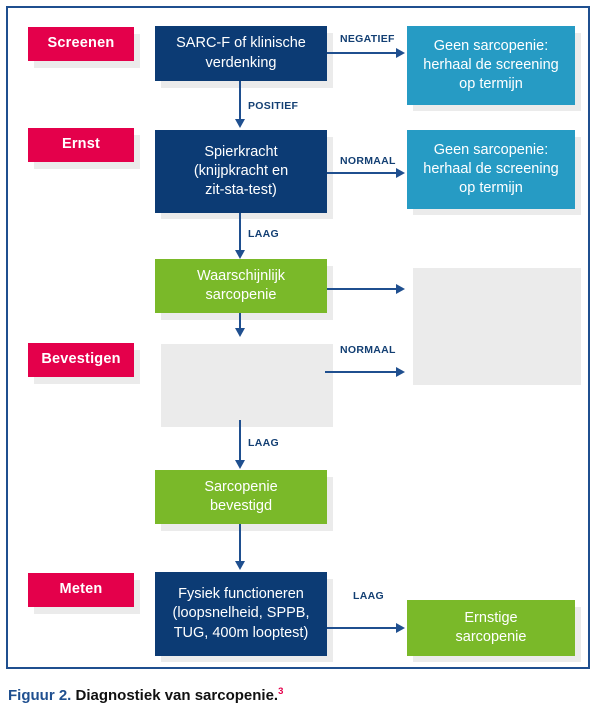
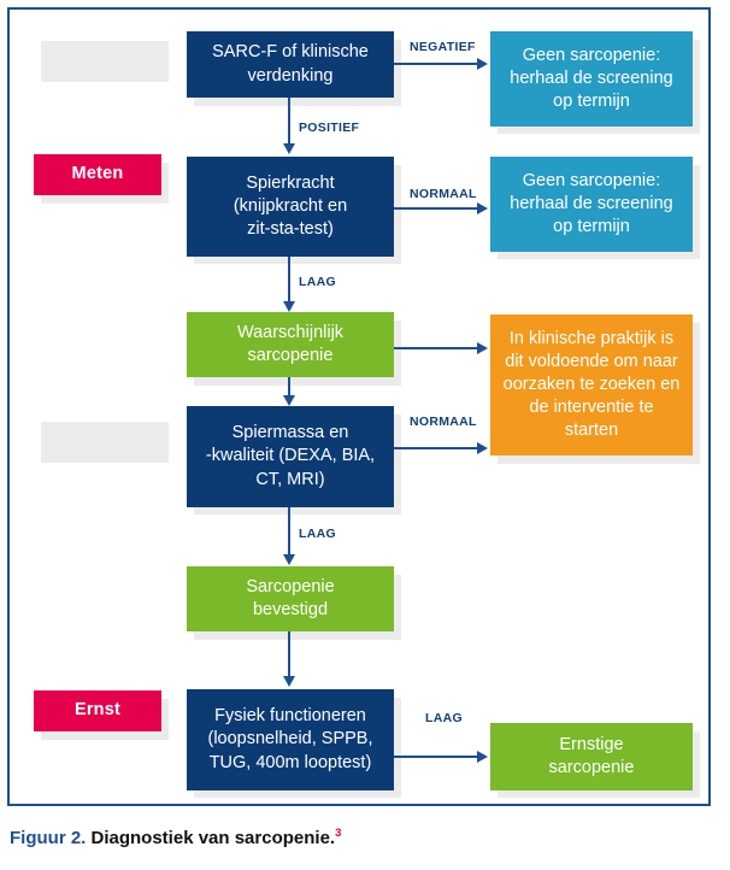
  NEGATIEF
  POSITIEF
  NORMAAL
  LAAG
  NORMAAL
  LAAG
  LAAG
- Screenen
- Ernst
+ Meten
- Bevestigen
- Meten
+ Ernst
  SARC-F of klinische
  verdenking
  Geen sarcopenie:
  herhaal de screening
  op termijn
  Spierkracht
  (knijpkracht en
  zit-sta-test)
  Geen sarcopenie:
  herhaal de screening
  op termijn
  Waarschijnlijk
  sarcopenie
+ In klinische praktijk is
+ dit voldoende om naar
+ oorzaken te zoeken en
+ de interventie te
+ starten
+ Spiermassa en
+ -kwaliteit (DEXA, BIA,
+ CT, MRI)
  Sarcopenie
  bevestigd
  Fysiek functioneren
  (loopsnelheid, SPPB,
  TUG, 400m looptest)
  Ernstige
  sarcopenie
  Figuur 2. Diagnostiek van sarcopenie.3
